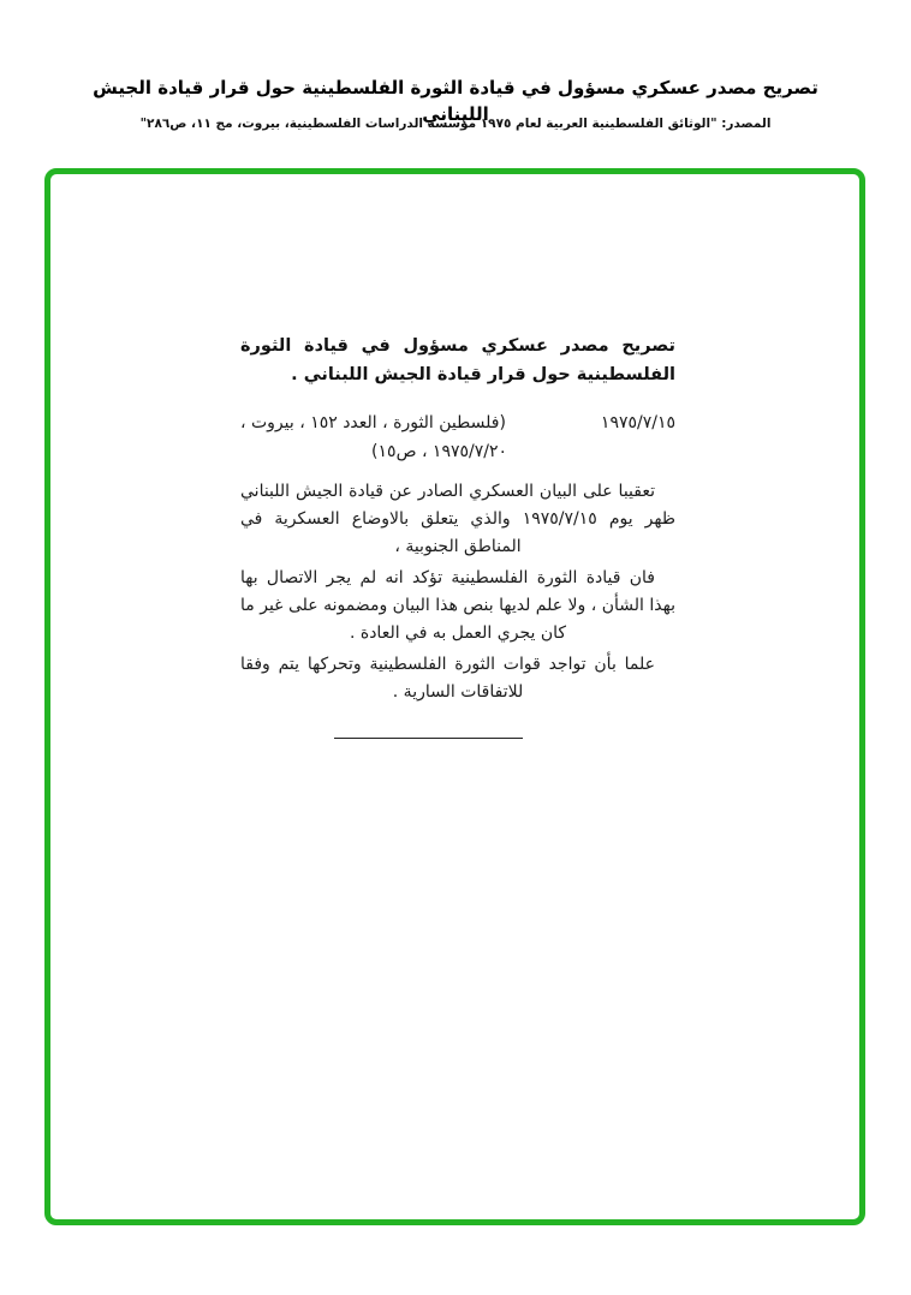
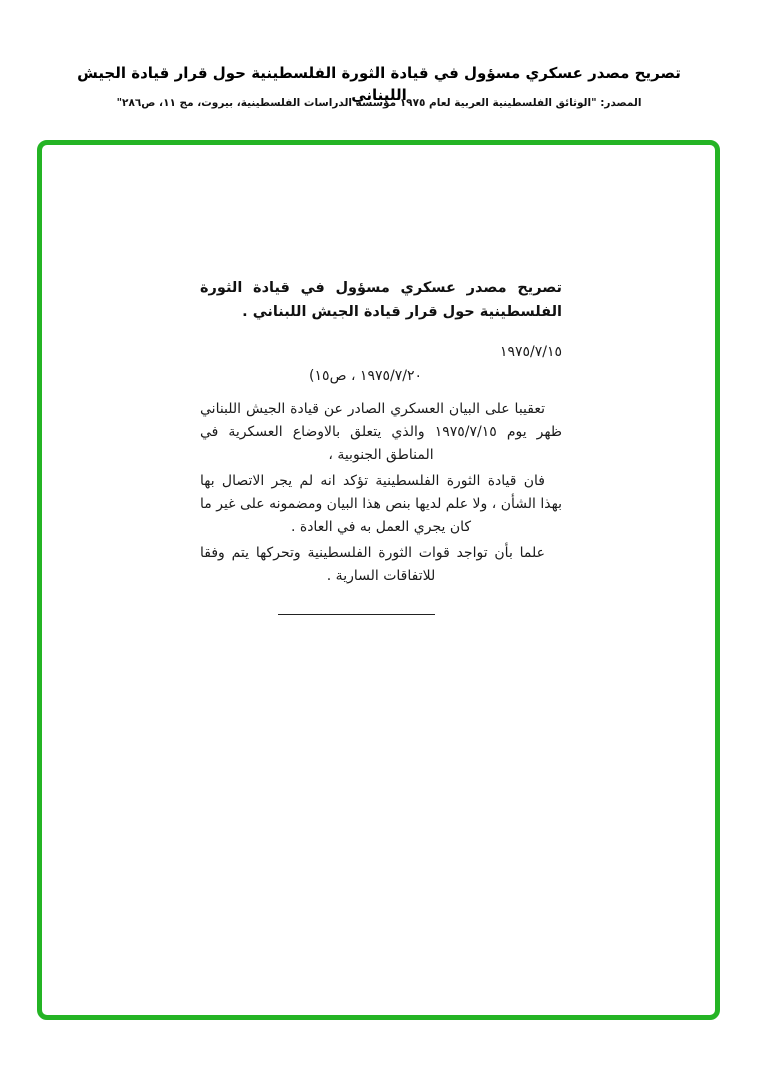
  تصريح مصدر عسكري مسؤول في قيادة الثورة الفلسطينية حول قرار قيادة الجيش اللبناني
  المصدر: "الوثائق الفلسطينية العربية لعام ١٩٧٥ مؤسسة الدراسات الفلسطينية، بيروت، مج ١١، ص٢٨٦"
  تصريح مصدر عسكري مسؤول في قيادة الثورة الفلسطينية حول قرار قيادة الجيش اللبناني .
  ١٩٧٥/٧/١٥
- (فلسطين الثورة ، العدد ١٥٢ ، بيروت ،
  ١٩٧٥/٧/٢٠ ، ص١٥)
  تعقيبا على البيان العسكري الصادر عن قيادة الجيش اللبناني ظهر يوم ١٩٧٥/٧/١٥ والذي يتعلق بالاوضاع العسكرية في المناطق الجنوبية ،
  فان قيادة الثورة الفلسطينية تؤكد انه لم يجر الاتصال بها بهذا الشأن ، ولا علم لديها بنص هذا البيان ومضمونه على غير ما كان يجري العمل به في العادة .
  علما بأن تواجد قوات الثورة الفلسطينية وتحركها يتم وفقا للاتفاقات السارية .
